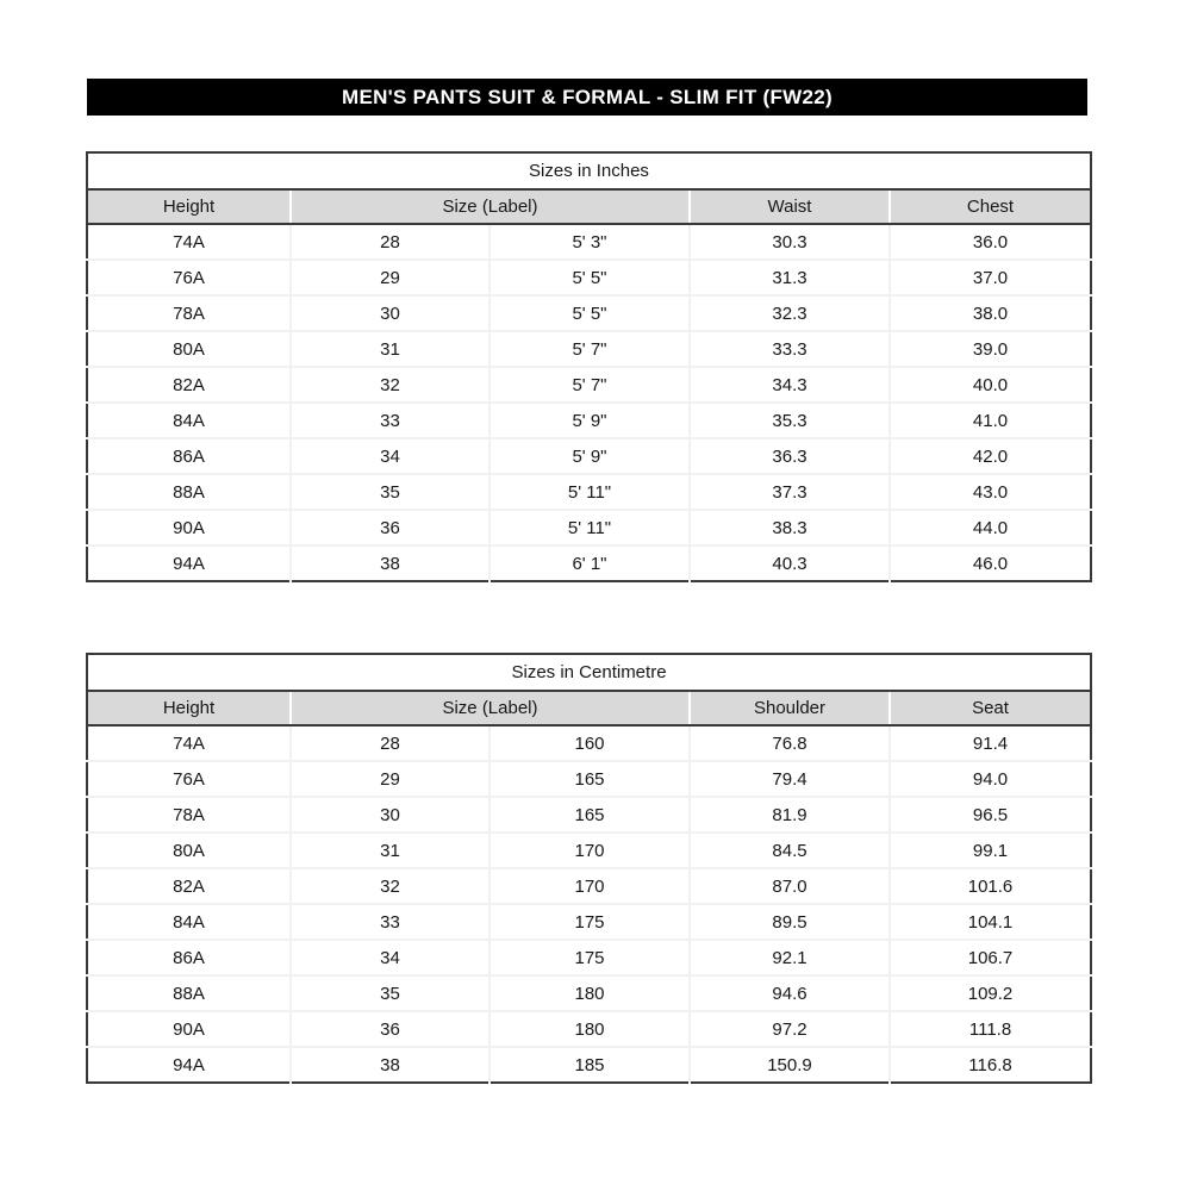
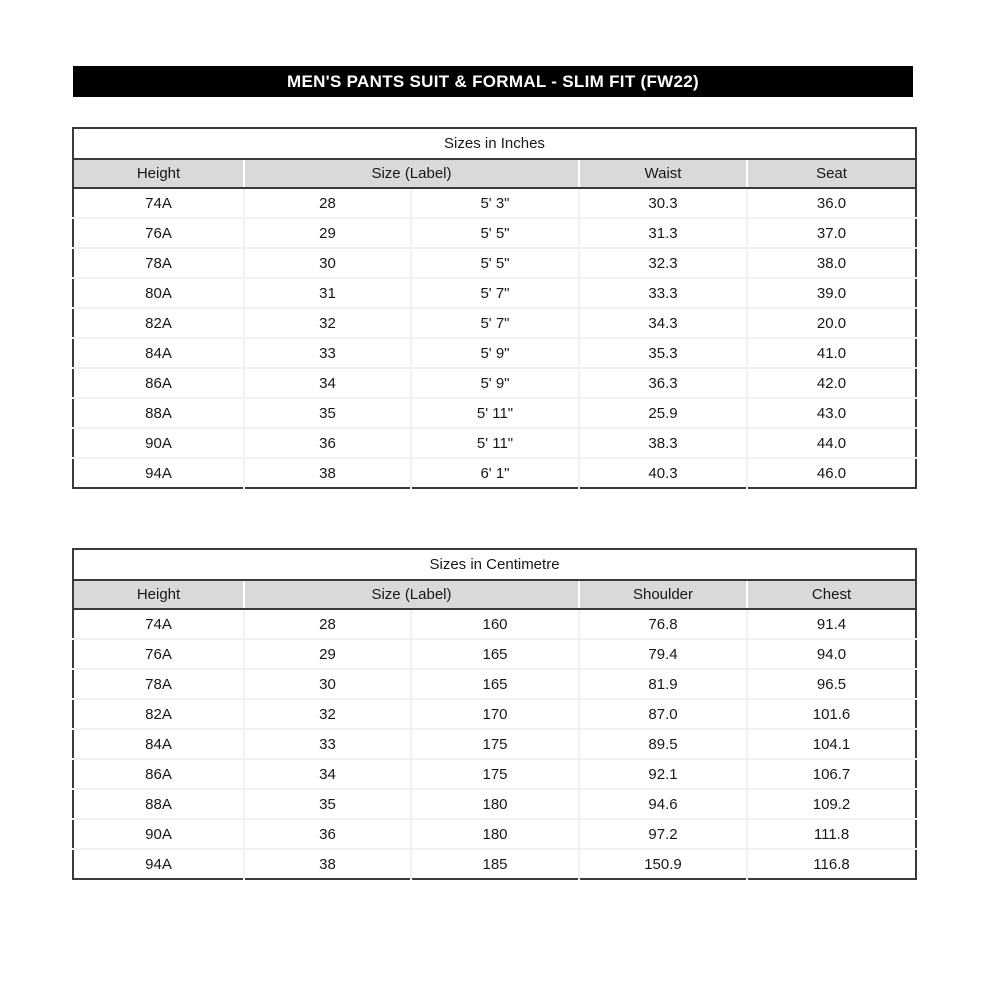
  MEN'S PANTS SUIT & FORMAL - SLIM FIT (FW22)
  Sizes in Inches
- Height	Size (Label)	Waist	Chest
+ Height	Size (Label)	Waist	Seat
  74A	28	5' 3"	30.3	36.0
  76A	29	5' 5"	31.3	37.0
  78A	30	5' 5"	32.3	38.0
  80A	31	5' 7"	33.3	39.0
- 82A	32	5' 7"	34.3	40.0
+ 82A	32	5' 7"	34.3	20.0
  84A	33	5' 9"	35.3	41.0
  86A	34	5' 9"	36.3	42.0
- 88A	35	5' 11"	37.3	43.0
+ 88A	35	5' 11"	25.9	43.0
  90A	36	5' 11"	38.3	44.0
  94A	38	6' 1"	40.3	46.0
  Sizes in Centimetre
- Height	Size (Label)	Shoulder	Seat
+ Height	Size (Label)	Shoulder	Chest
  74A	28	160	76.8	91.4
  76A	29	165	79.4	94.0
  78A	30	165	81.9	96.5
- 80A	31	170	84.5	99.1
  82A	32	170	87.0	101.6
  84A	33	175	89.5	104.1
  86A	34	175	92.1	106.7
  88A	35	180	94.6	109.2
  90A	36	180	97.2	111.8
  94A	38	185	150.9	116.8
